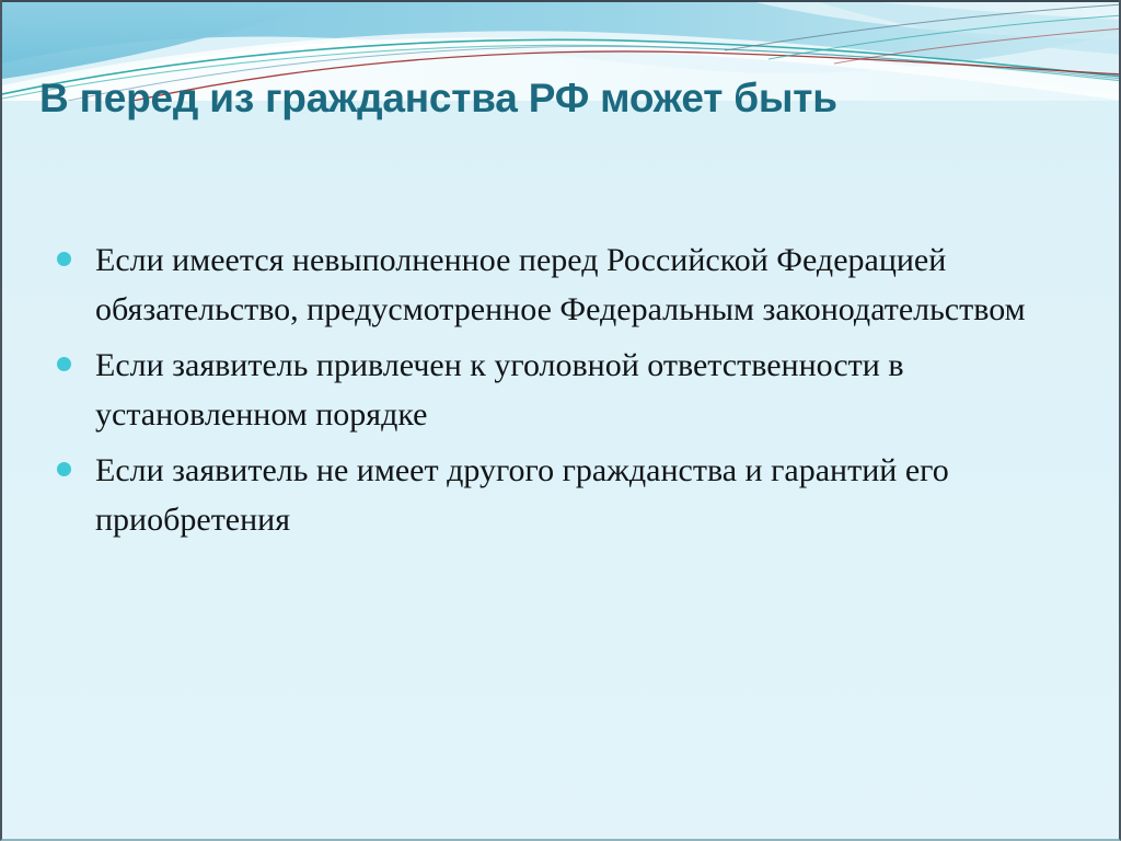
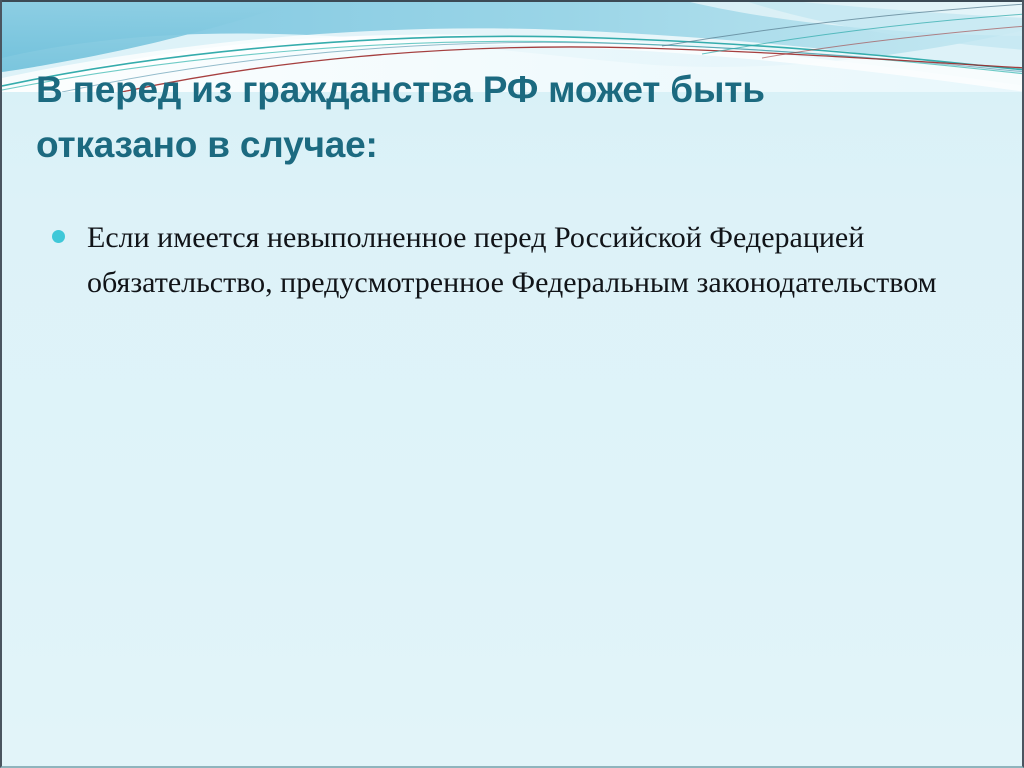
  В перед из гражданства РФ может быть
+ отказано в случае:
  Если имеется невыполненное перед Российской Федерацией обязательство, предусмотренное Федеральным законодательством
- Если заявитель привлечен к уголовной ответственности в установленном порядке
- Если заявитель не имеет другого гражданства и гарантий его приобретения
